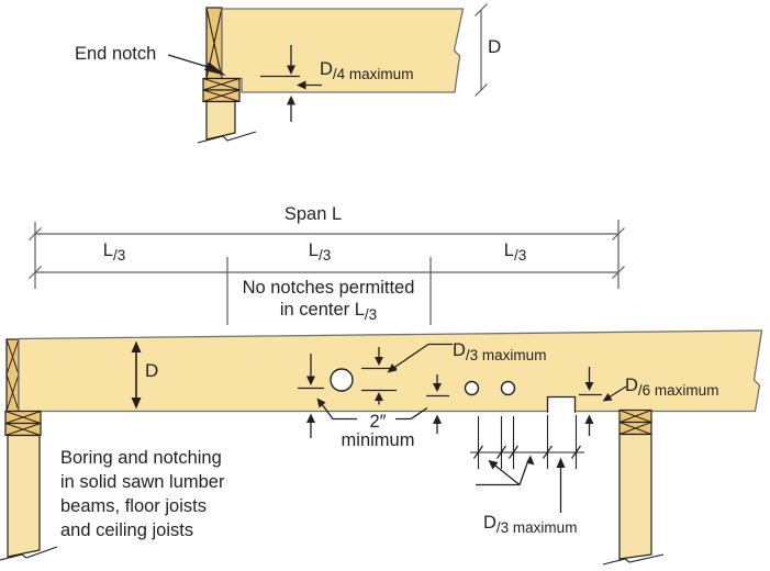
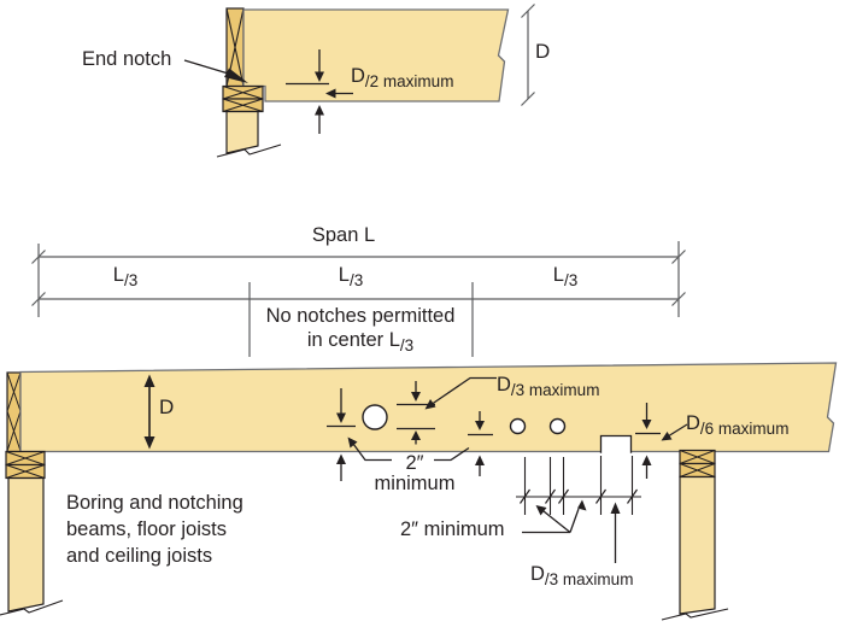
  End notch
- D/4 maximum
+ D/2 maximum
  D
  Span L
  L/3
  L/3
  L/3
  No notches permitted
  in center L/3
  D
  D/3 maximum
  2″
  minimum
+ 2″ minimum
  D/3 maximum
  D/6 maximum
  Boring and notching
- in solid sawn lumber
  beams, floor joists
  and ceiling joists
